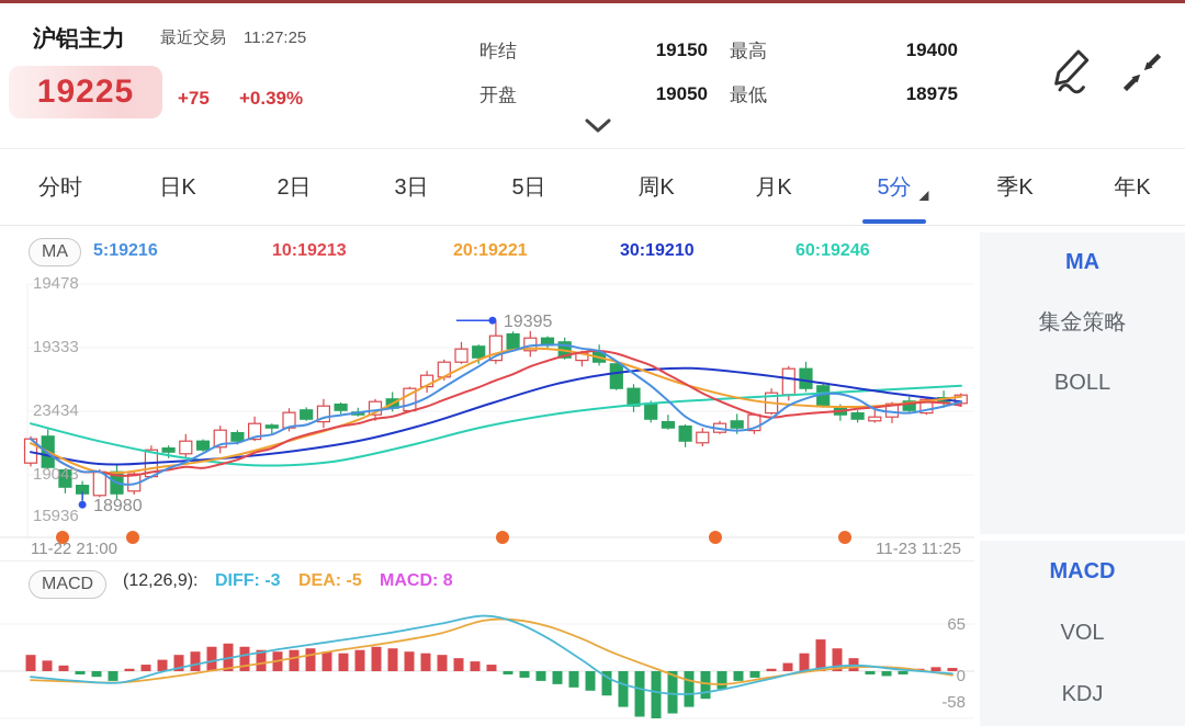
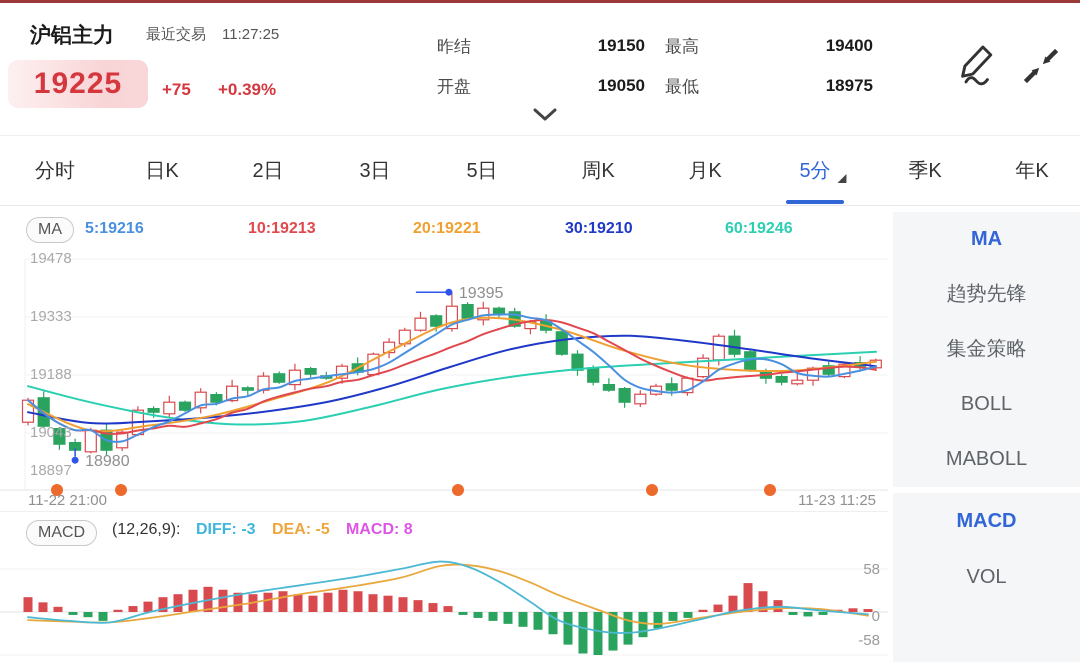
  沪铝主力
  最近交易
  11:27:25
  19225
  +75
  +0.39%
  昨结
  19150
  最高
  19400
  开盘
  19050
  最低
  18975
  分时
  日K
  2日
  3日
  5日
  周K
  月K
  5分
  季K
  年K
  MA
  5:19216
  10:19213
  20:19221
  30:19210
  60:19246
  18980
  19395
  19478
  19333
- 23434
+ 19188
  19043
- 15936
+ 18897
  11-22 21:00
  11-23 11:25
  MA
+ 趋势先锋
  集金策略
  BOLL
+ MABOLL
  MACD
  VOL
- KDJ
  MACD
  (12,26,9):
  DIFF: -3
  DEA: -5
  MACD: 8
- 65
+ 58
  0
  -58
